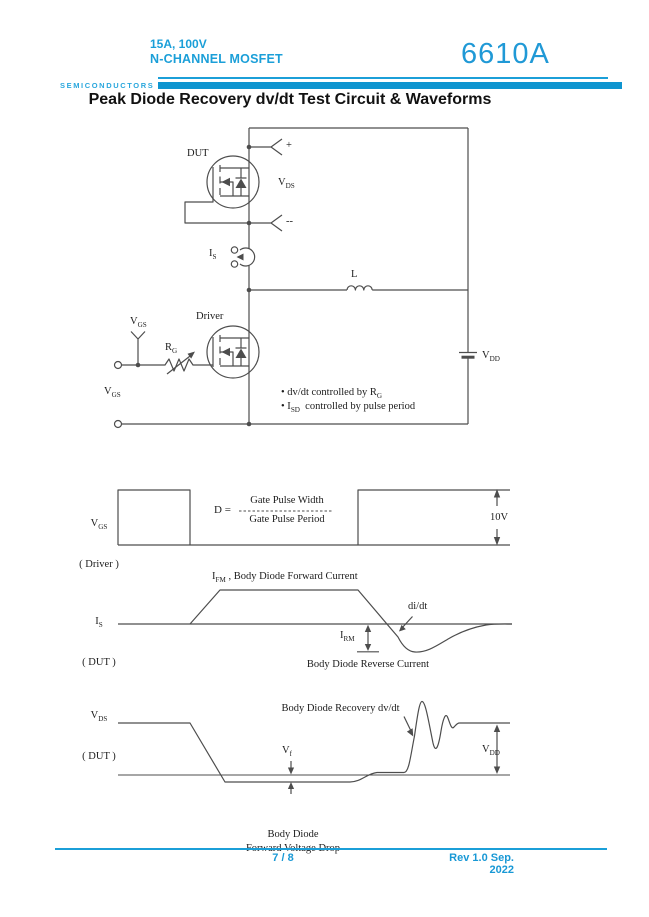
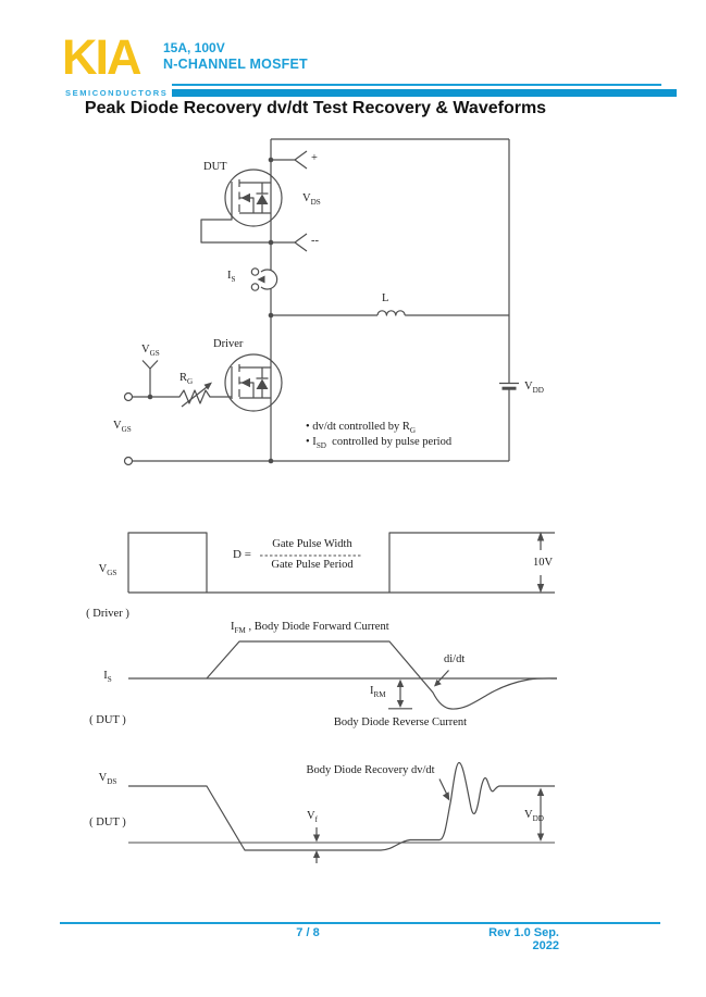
+ KIA
  SEMICONDUCTORS
  15A, 100V
  N-CHANNEL MOSFET
- 6610A
- Peak Diode Recovery dv/dt Test Circuit & Waveforms
+ Peak Diode Recovery dv/dt Test Recovery & Waveforms
  DUT
  VDS
  +
  --
  IS
  L
  Driver
  RG
  VGS
  VGS
  VDD
  • dv/dt controlled by RG
  • ISD controlled by pulse period
  VGS
  ( Driver )
  D =
  Gate Pulse Width
  Gate Pulse Period
  10V
  IS
  ( DUT )
  IFM , Body Diode Forward Current
  di/dt
  IRM
  Body Diode Reverse Current
  VDS
  ( DUT )
  Body Diode Recovery dv/dt
  Vf
  VDD
- Body Diode
  7 / 8
  Rev 1.0 Sep. 2022
